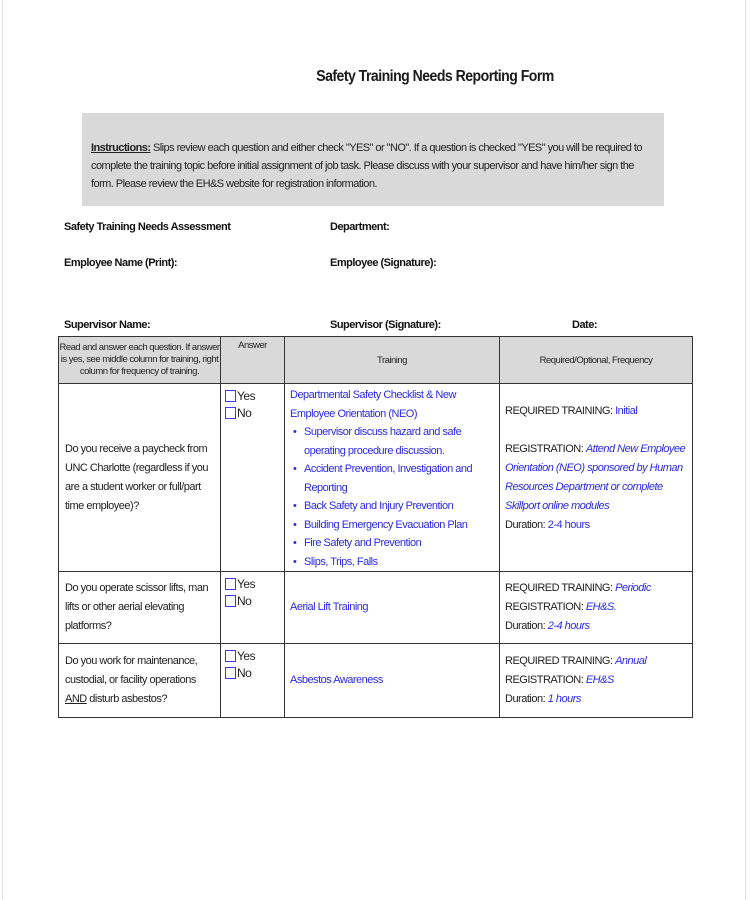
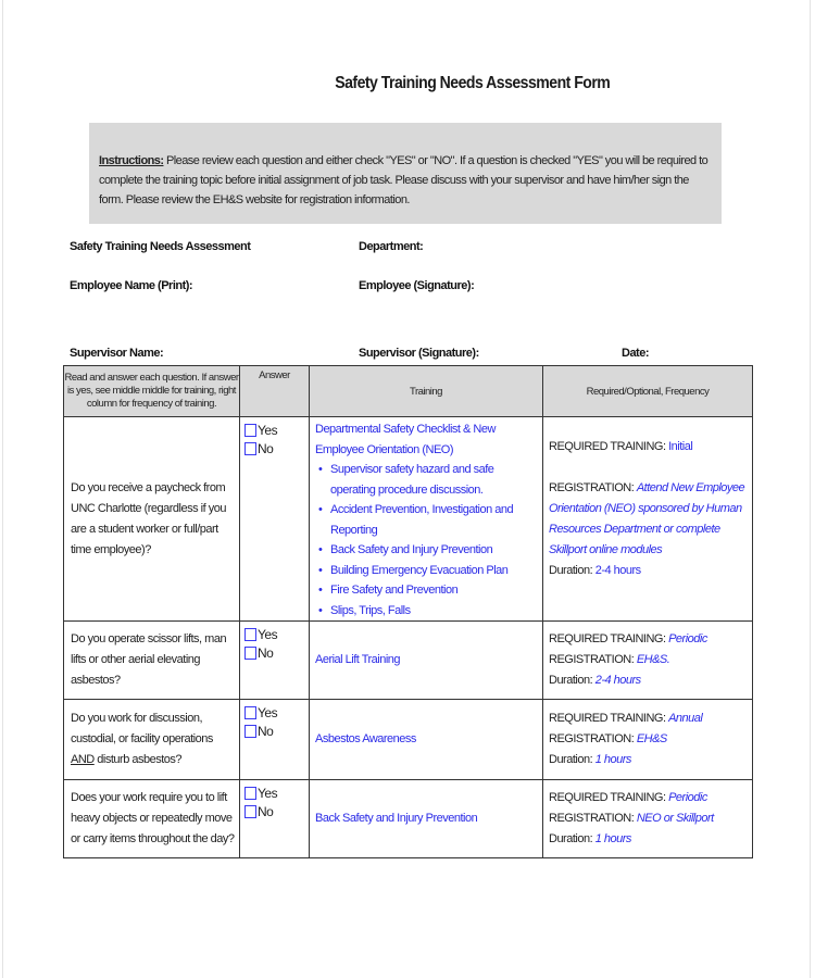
- Safety Training Needs Reporting Form
+ Safety Training Needs Assessment Form
- Instructions: Slips review each question and either check "YES" or "NO". If a question is checked "YES" you will be required to complete the training topic before initial assignment of job task. Please discuss with your supervisor and have him/her sign the form. Please review the EH&S website for registration information.
+ Instructions: Please review each question and either check "YES" or "NO". If a question is checked "YES" you will be required to complete the training topic before initial assignment of job task. Please discuss with your supervisor and have him/her sign the form. Please review the EH&S website for registration information.
  Safety Training Needs Assessment
  Department:
  Employee Name (Print):
  Employee (Signature):
  Supervisor Name:
  Supervisor (Signature):
  Date:
- Read and answer each question. If answer is yes, see middle column for training, right column for frequency of training.	Answer	Training	Required/Optional, Frequency
+ Read and answer each question. If answer is yes, see middle middle for training, right column for frequency of training.	Answer	Training	Required/Optional, Frequency
- Do you receive a paycheck from UNC Charlotte (regardless if you are a student worker or full/part time employee)?	Yes No	Departmental Safety Checklist & New Employee Orientation (NEO) Supervisor discuss hazard and safe operating procedure discussion. Accident Prevention, Investigation and Reporting Back Safety and Injury Prevention Building Emergency Evacuation Plan Fire Safety and Prevention Slips, Trips, Falls	REQUIRED TRAINING: Initial REGISTRATION: Attend New Employee Orientation (NEO) sponsored by Human Resources Department or complete Skillport online modules Duration: 2-4 hours
+ Do you receive a paycheck from UNC Charlotte (regardless if you are a student worker or full/part time employee)?	Yes No	Departmental Safety Checklist & New Employee Orientation (NEO) Supervisor safety hazard and safe operating procedure discussion. Accident Prevention, Investigation and Reporting Back Safety and Injury Prevention Building Emergency Evacuation Plan Fire Safety and Prevention Slips, Trips, Falls	REQUIRED TRAINING: Initial REGISTRATION: Attend New Employee Orientation (NEO) sponsored by Human Resources Department or complete Skillport online modules Duration: 2-4 hours
- Do you operate scissor lifts, man lifts or other aerial elevating platforms?	Yes No	Aerial Lift Training	REQUIRED TRAINING: Periodic REGISTRATION: EH&S. Duration: 2-4 hours
+ Do you operate scissor lifts, man lifts or other aerial elevating asbestos?	Yes No	Aerial Lift Training	REQUIRED TRAINING: Periodic REGISTRATION: EH&S. Duration: 2-4 hours
- Do you work for maintenance, custodial, or facility operations AND disturb asbestos?	Yes No	Asbestos Awareness	REQUIRED TRAINING: Annual REGISTRATION: EH&S Duration: 1 hours
+ Do you work for discussion, custodial, or facility operations AND disturb asbestos?	Yes No	Asbestos Awareness	REQUIRED TRAINING: Annual REGISTRATION: EH&S Duration: 1 hours
+ Does your work require you to lift heavy objects or repeatedly move or carry items throughout the day?	Yes No	Back Safety and Injury Prevention	REQUIRED TRAINING: Periodic REGISTRATION: NEO or Skillport Duration: 1 hours
